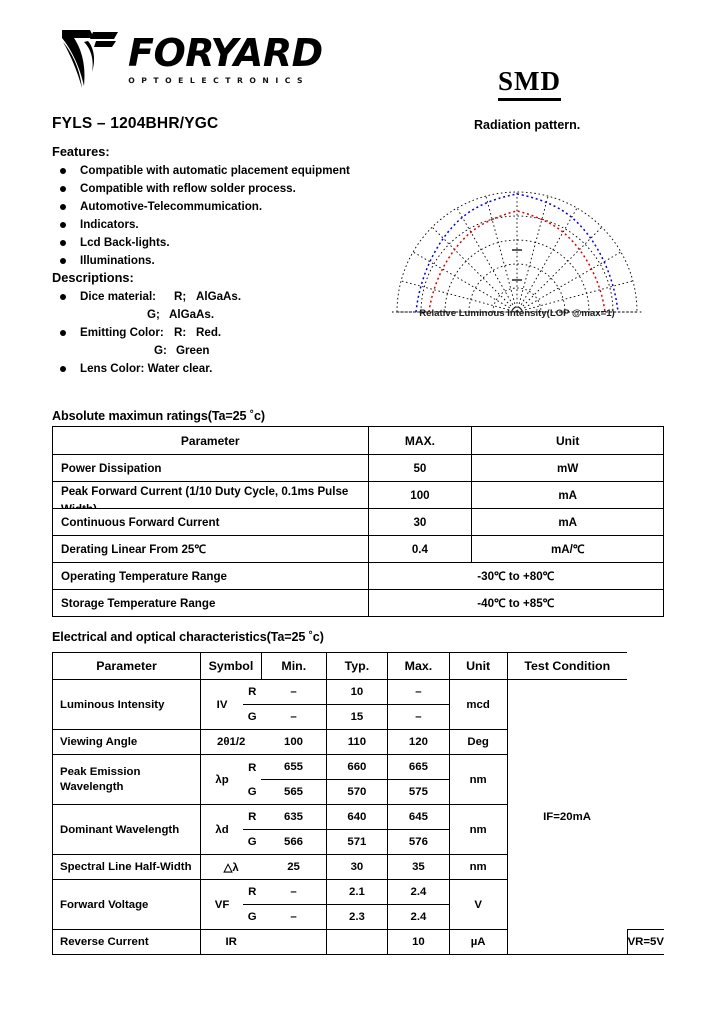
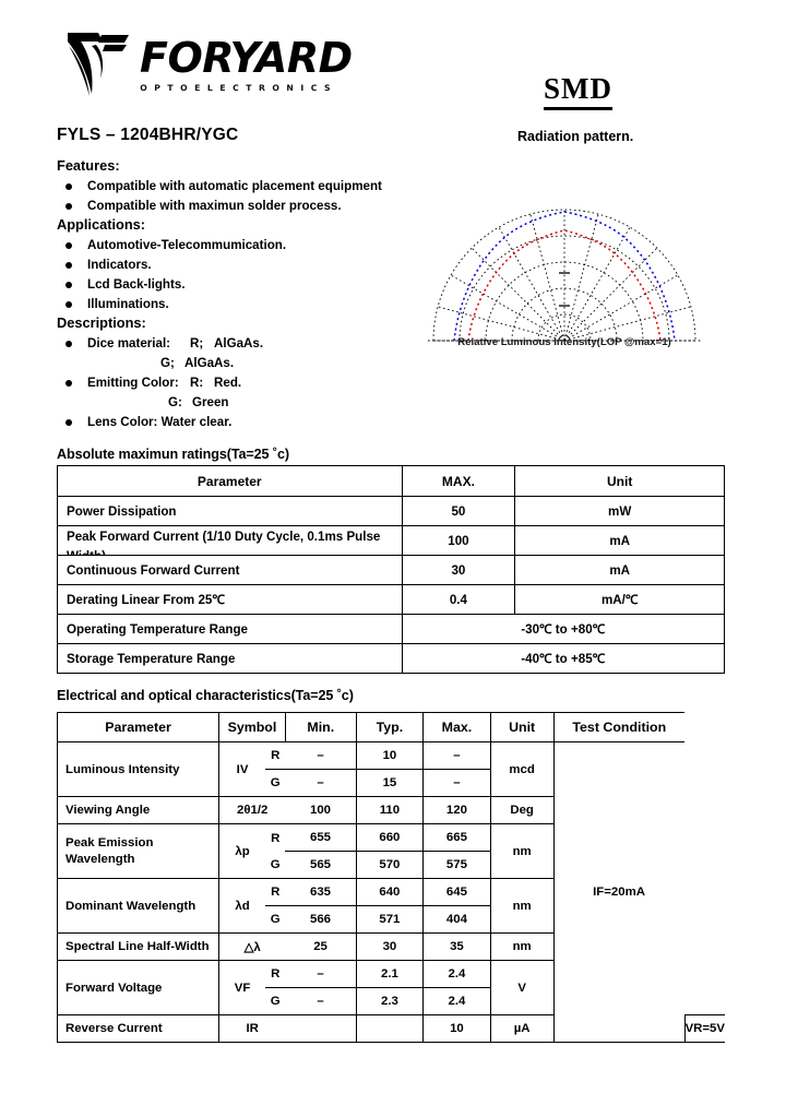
  FORYARD
  OPTOELECTRONICS
  SMD
  FYLS – 1204BHR/YGC
  Radiation pattern.
  Features:
  Compatible with automatic placement equipment
- Compatible with reflow solder process.
+ Compatible with maximun solder process.
+ Applications:
  Automotive-Telecommumication.
  Indicators.
  Lcd Back-lights.
  Illuminations.
  Descriptions:
  Dice material: R; AlGaAs.
  G; AlGaAs.
  Emitting Color: R: Red.
  G: Green
  Lens Color: Water clear.
  Relative Luminous Intensity(LOP @max=1)
  Absolute maximun ratings(Ta=25 ˚c)
  Parameter	MAX.	Unit
  Power Dissipation	50	mW
  Peak Forward Current (1/10 Duty Cycle, 0.1ms Pulse	100	mA
  Continuous Forward Current	30	mA
  Derating Linear From 25℃	0.4	mA/℃
  Operating Temperature Range	-30℃ to +80℃
  Storage Temperature Range	-40℃ to +85℃
  Electrical and optical characteristics(Ta=25 ˚c)
  Parameter	Symbol	Min.	Typ.	Max.	Unit	Test Condition
  Luminous Intensity	IV R G	–	10	–	mcd	IF=20mA
  –	15	–
  Viewing Angle	2θ1/2	100	110	120	Deg
  Peak Emission Wavelength	λp R G	655	660	665	nm
  565	570	575
  Dominant Wavelength	λd R G	635	640	645	nm
- 566	571	576
+ 566	571	404
  Spectral Line Half-Width	△λ	25	30	35	nm
  Forward Voltage	VF R G	–	2.1	2.4	V
  –	2.3	2.4
  Reverse Current	IR			10	µA	VR=5V
